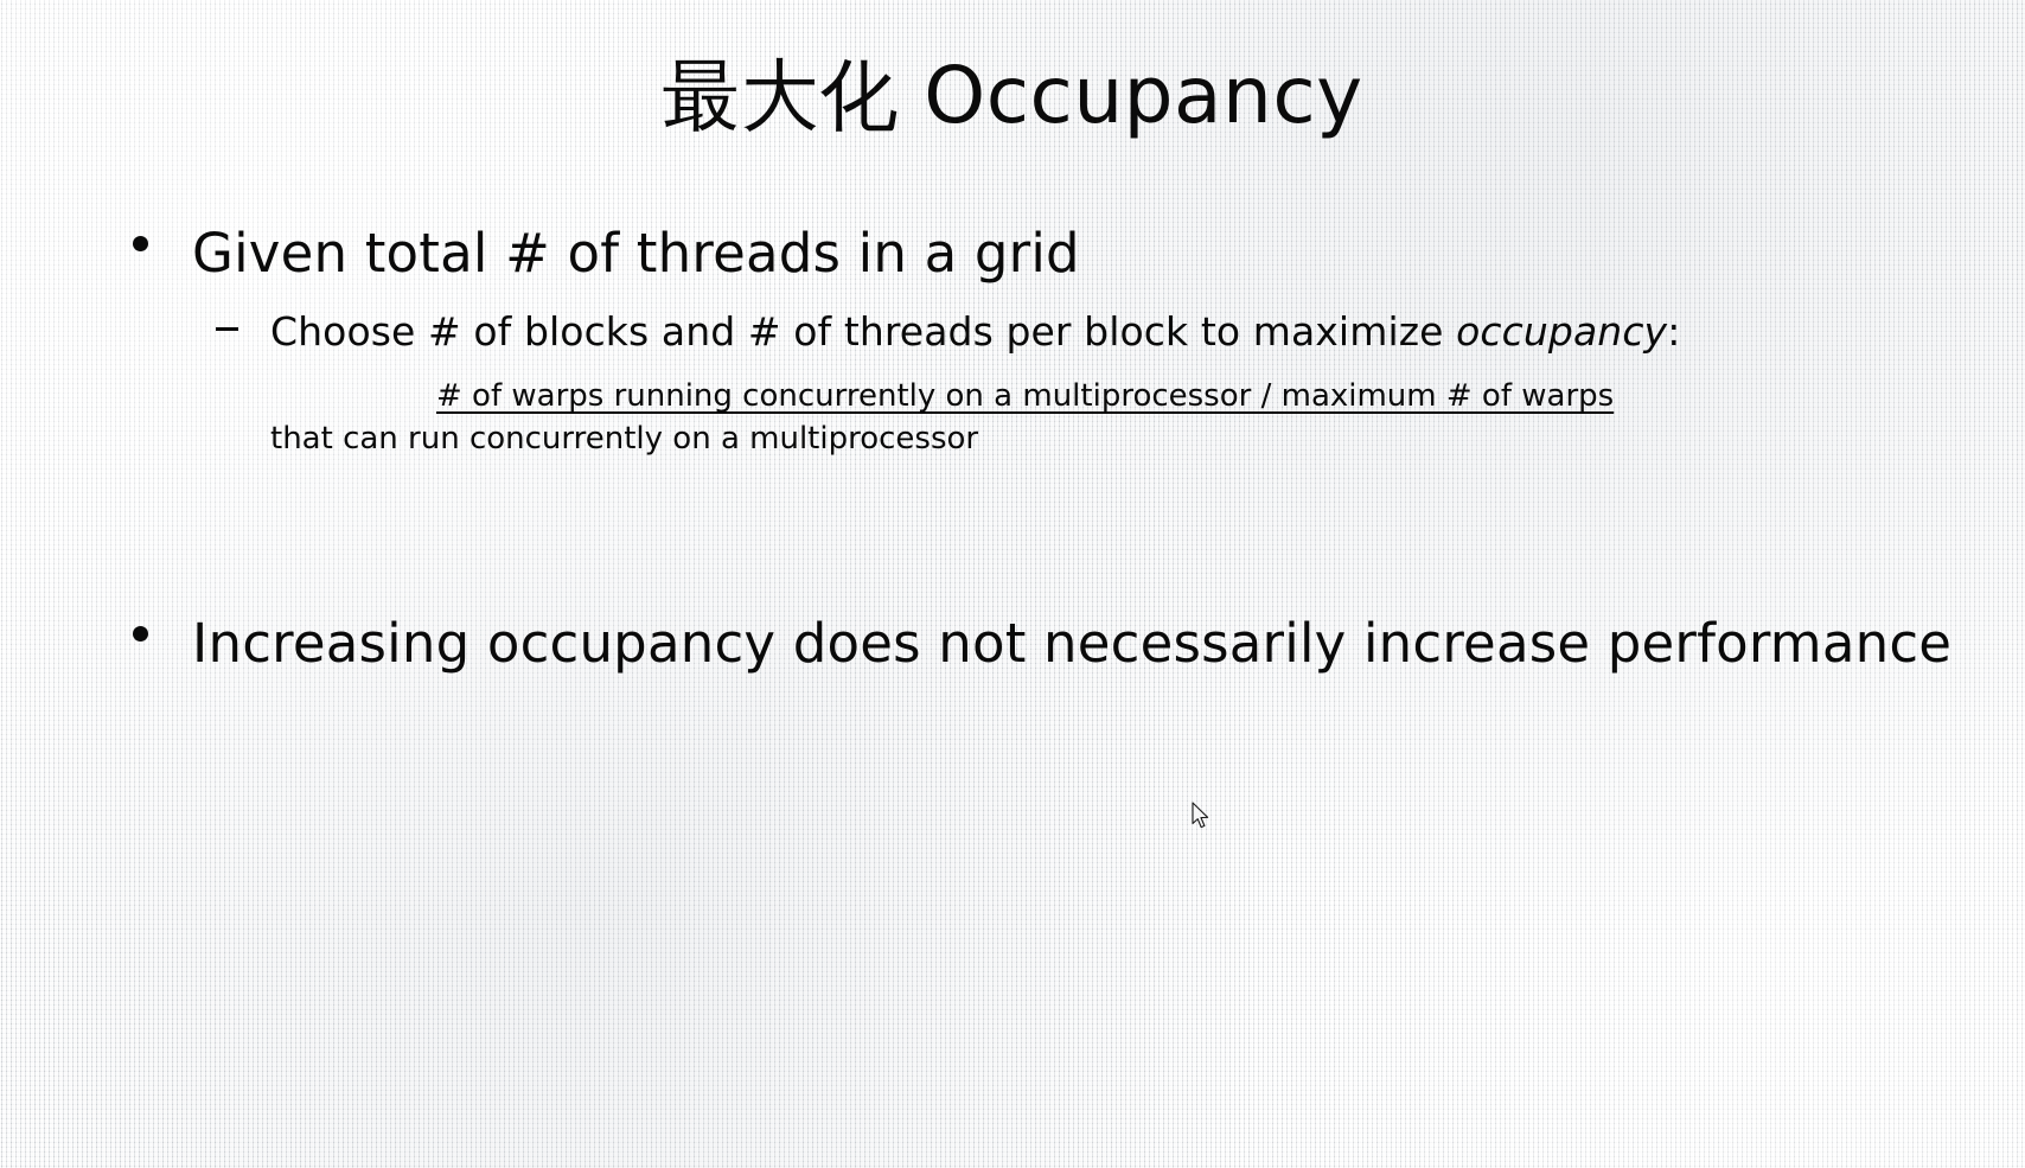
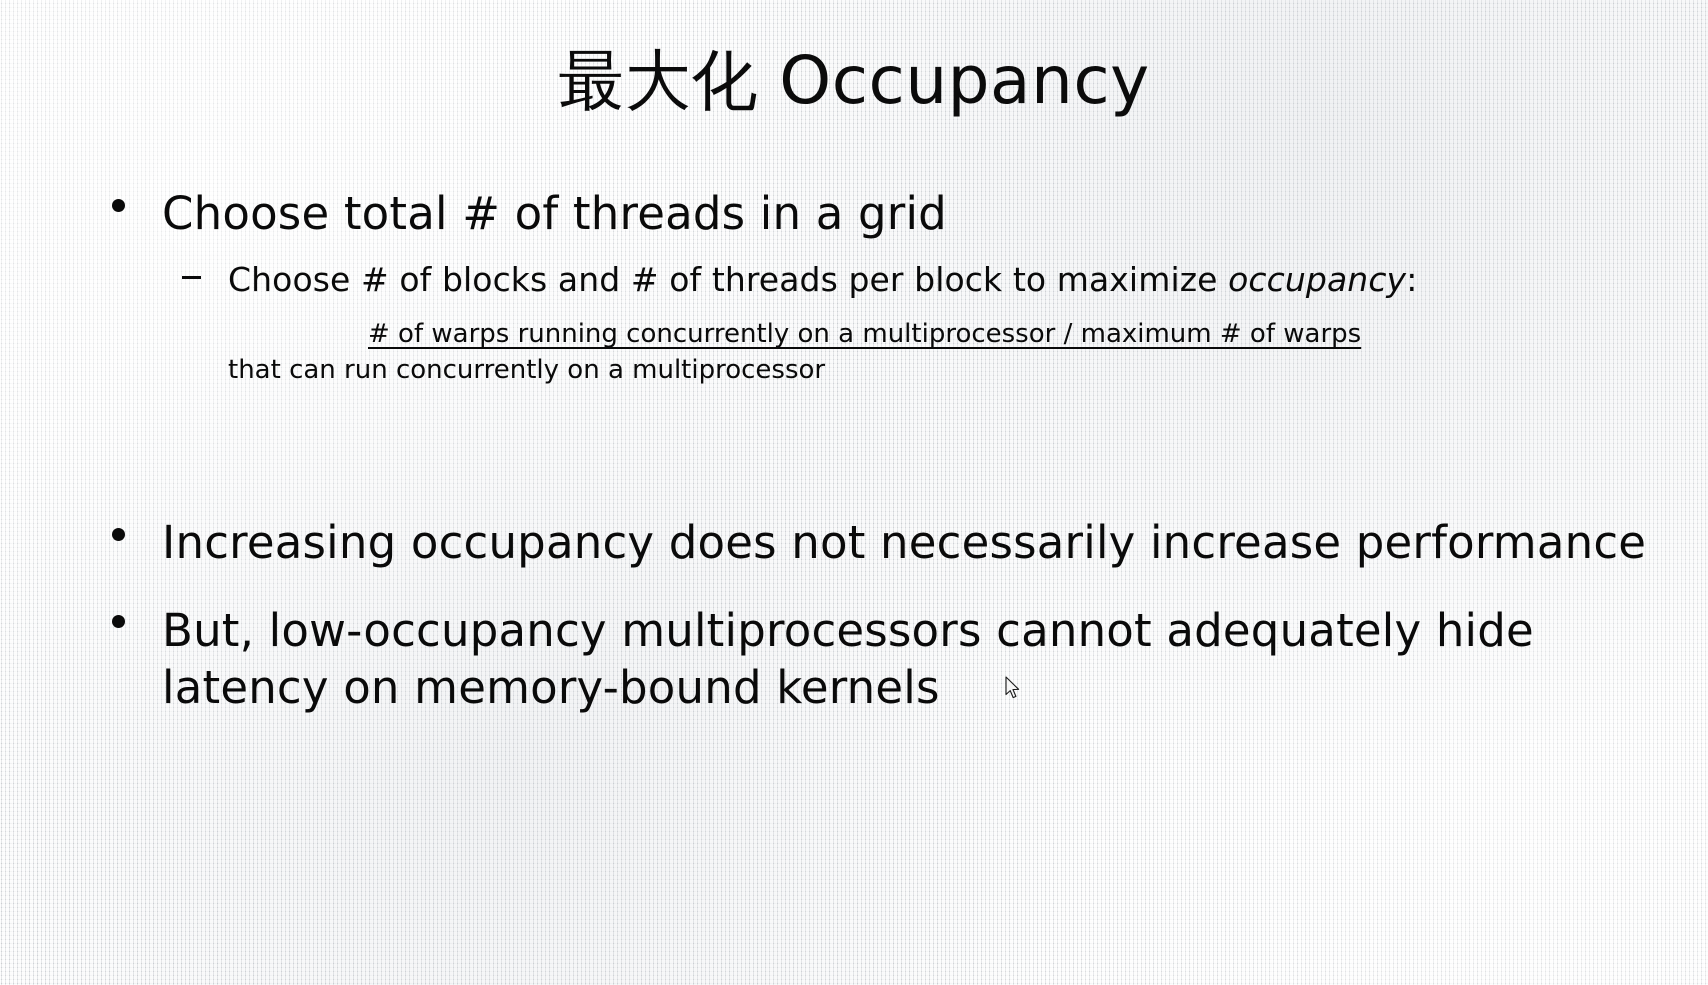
  最大化 Occupancy
- Given total # of threads in a grid
+ Choose total # of threads in a grid
  Choose # of blocks and # of threads per block to maximize occupancy:
  # of warps running concurrently on a multiprocessor / maximum # of warps
  that can run concurrently on a multiprocessor
  Increasing occupancy does not necessarily increase performance
+ But, low-occupancy multiprocessors cannot adequately hide latency on memory-bound kernels
